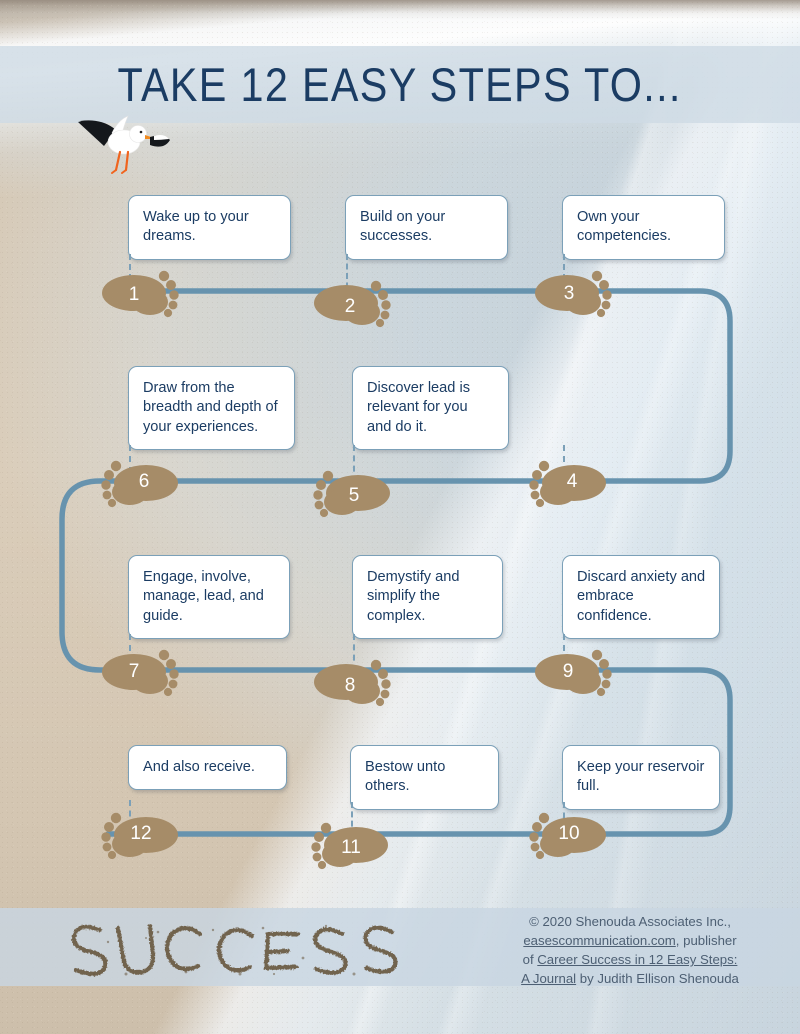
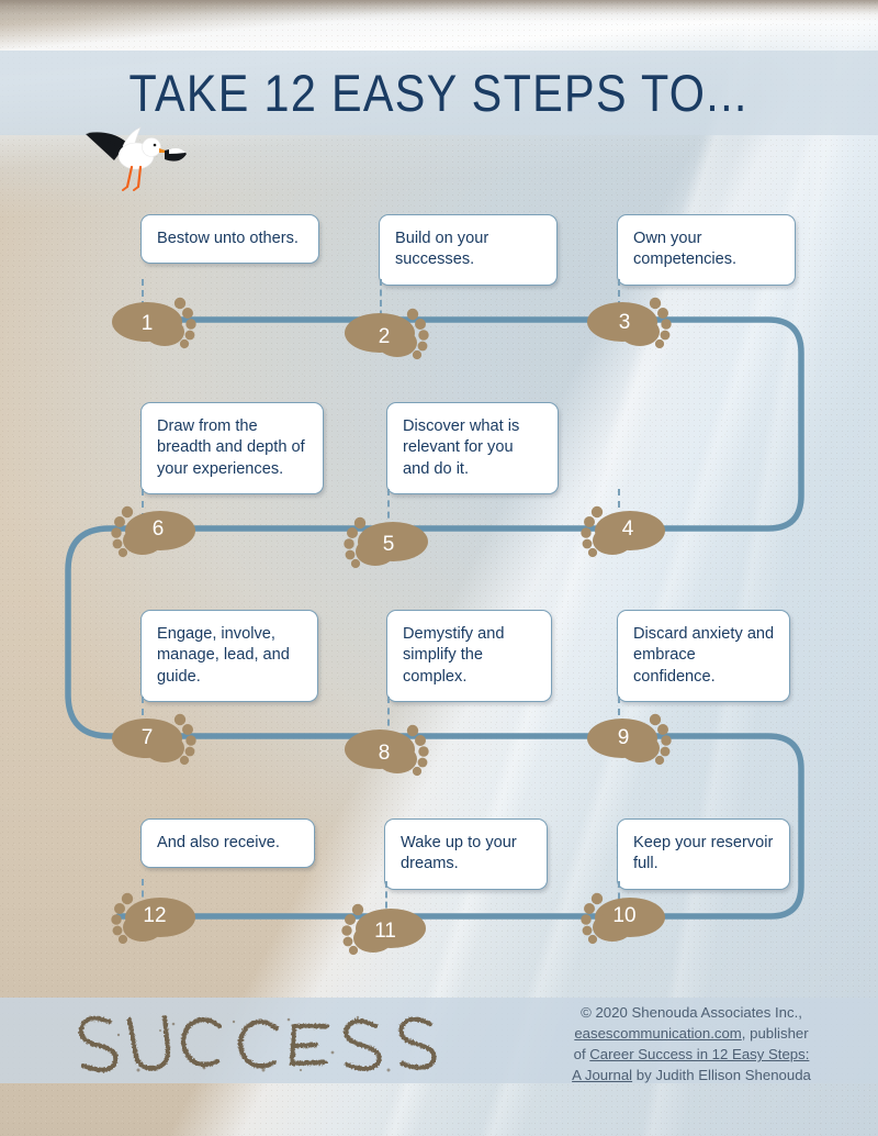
  TAKE 12 EASY STEPS TO...
- Wake up to your dreams.
+ Bestow unto others.
  Build on your successes.
  Own your competencies.
  1
  2
  3
  Draw from the breadth and depth of your experiences.
- Discover lead is relevant for you and do it.
+ Discover what is relevant for you and do it.
  6
  5
  4
  Engage, involve, manage, lead, and guide.
  Demystify and simplify the complex.
  Discard anxiety and embrace confidence.
  7
  8
  9
  And also receive.
- Bestow unto others.
+ Wake up to your dreams.
  Keep your reservoir full.
  12
  11
  10
  © 2020 Shenouda Associates Inc.,
  easescommunication.com, publisher
  of Career Success in 12 Easy Steps:
  A Journal by Judith Ellison Shenouda
